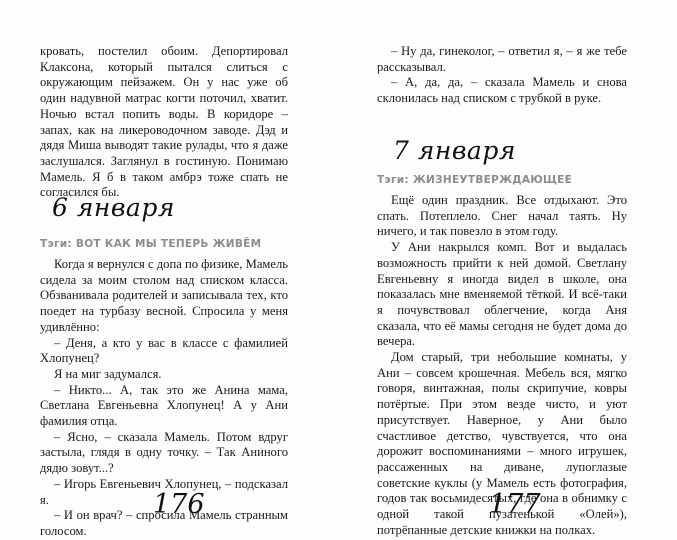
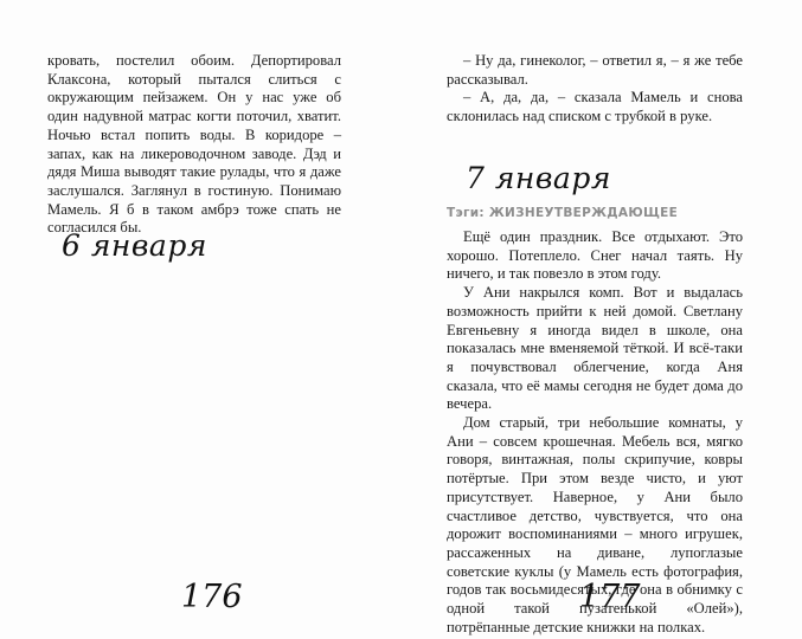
  кровать, постелил обоим. Депортировал Клаксона, который пытался слиться с окружающим пейзажем. Он у нас уже об один надувной матрас когти поточил, хватит. Ночью встал попить воды. В коридоре – запах, как на ликероводочном заводе. Дэд и дядя Миша выводят такие рулады, что я даже заслушался. Заглянул в гостиную. Понимаю Мамель. Я б в таком амбрэ тоже спать не согласился бы.
  6 января
- Тэги: ВОТ КАК МЫ ТЕПЕРЬ ЖИВЁМ
- Когда я вернулся с допа по физике, Мамель сидела за моим столом над списком класса. Обзванивала родителей и записывала тех, кто поедет на турбазу весной. Спросила у меня удивлённо:
- – Деня, а кто у вас в классе с фамилией Хлопунец?
- Я на миг задумался.
- – Никто... А, так это же Анина мама, Светлана Евгеньевна Хлопунец! А у Ани фамилия отца.
- – Ясно, – сказала Мамель. Потом вдруг застыла, глядя в одну точку. – Так Аниного дядю зовут...?
- – Игорь Евгеньевич Хлопунец, – подсказал я.
- – И он врач? – спросила Мамель странным голосом.
  176
  – Ну да, гинеколог, – ответил я, – я же тебе рассказывал.
  – А, да, да, – сказала Мамель и снова склонилась над списком с трубкой в руке.
  7 января
  Тэги: ЖИЗНЕУТВЕРЖДАЮЩЕЕ
- Ещё один праздник. Все отдыхают. Это спать. Потеплело. Снег начал таять. Ну ничего, и так повезло в этом году.
+ Ещё один праздник. Все отдыхают. Это хорошо. Потеплело. Снег начал таять. Ну ничего, и так повезло в этом году.
  У Ани накрылся комп. Вот и выдалась возможность прийти к ней домой. Светлану Евгеньевну я иногда видел в школе, она показалась мне вменяемой тёткой. И всё-таки я почувствовал облегчение, когда Аня сказала, что её мамы сегодня не будет дома до вечера.
  Дом старый, три небольшие комнаты, у Ани – совсем крошечная. Мебель вся, мягко говоря, винтажная, полы скрипучие, ковры потёртые. При этом везде чисто, и уют присутствует. Наверное, у Ани было счастливое детство, чувствуется, что она дорожит воспоминаниями – много игрушек, рассаженных на диване, лупоглазые советские куклы (у Мамель есть фотография, годов так восьмидесятых, где она в обнимку с одной такой пузатенькой «Олей»), потрёпанные детские книжки на полках.
  177
